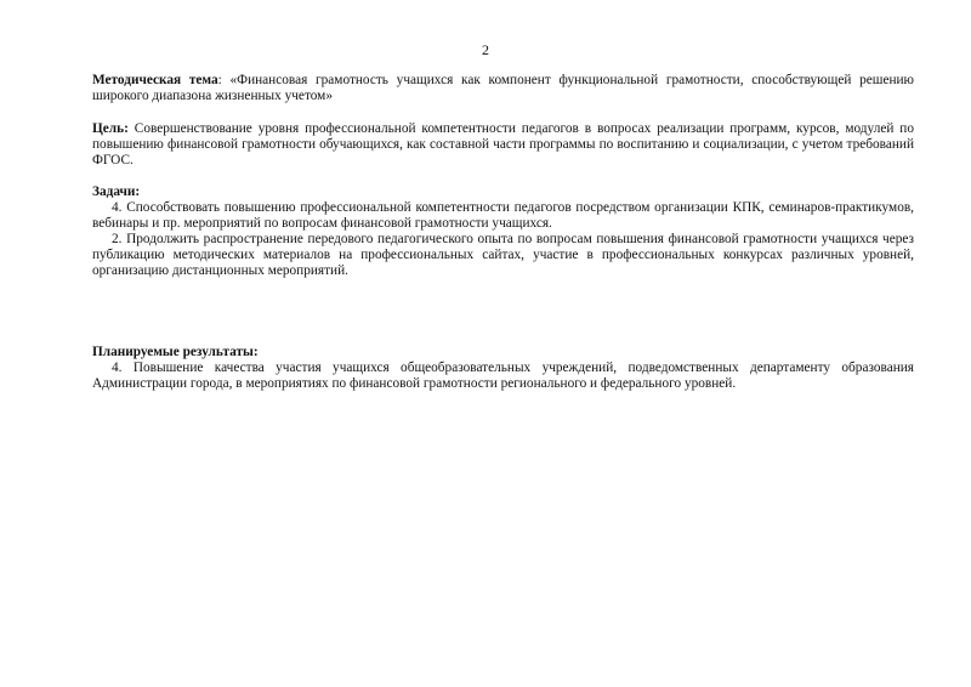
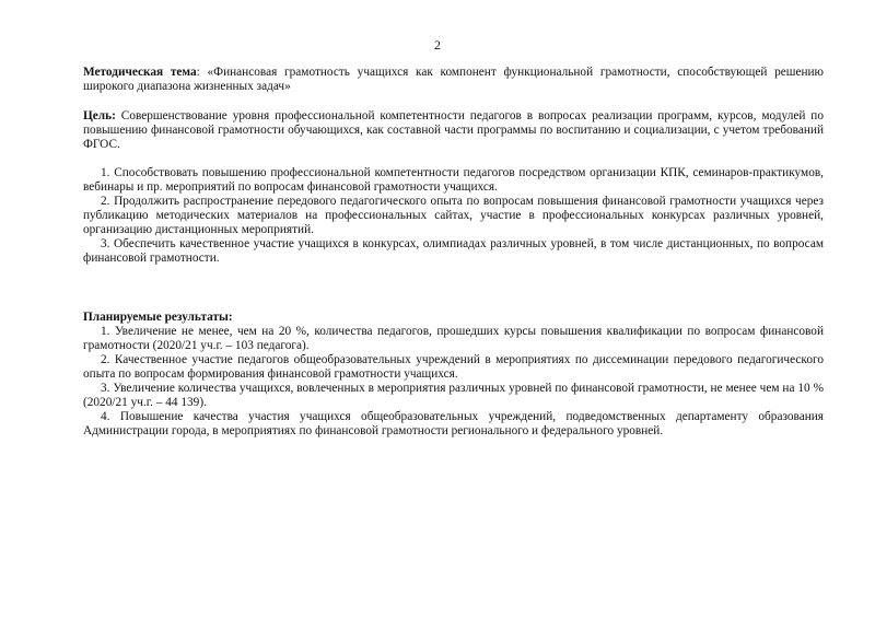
  2
- Методическая тема: «Финансовая грамотность учащихся как компонент функциональной грамотности, способствующей решению широкого диапазона жизненных учетом»
+ Методическая тема: «Финансовая грамотность учащихся как компонент функциональной грамотности, способствующей решению широкого диапазона жизненных задач»
  Цель: Совершенствование уровня профессиональной компетентности педагогов в вопросах реализации программ, курсов, модулей по повышению финансовой грамотности обучающихся, как составной части программы по воспитанию и социализации, с учетом требований ФГОС.
- Задачи:
- 4. Способствовать повышению профессиональной компетентности педагогов посредством организации КПК, семинаров-практикумов, вебинары и пр. мероприятий по вопросам финансовой грамотности учащихся.
+ 1. Способствовать повышению профессиональной компетентности педагогов посредством организации КПК, семинаров-практикумов, вебинары и пр. мероприятий по вопросам финансовой грамотности учащихся.
  2. Продолжить распространение передового педагогического опыта по вопросам повышения финансовой грамотности учащихся через публикацию методических материалов на профессиональных сайтах, участие в профессиональных конкурсах различных уровней, организацию дистанционных мероприятий.
+ 3. Обеспечить качественное участие учащихся в конкурсах, олимпиадах различных уровней, в том числе дистанционных, по вопросам финансовой грамотности.
  Планируемые результаты:
+ 1. Увеличение не менее, чем на 20 %, количества педагогов, прошедших курсы повышения квалификации по вопросам финансовой грамотности (2020/21 уч.г. – 103 педагога).
+ 2. Качественное участие педагогов общеобразовательных учреждений в мероприятиях по диссеминации передового педагогического опыта по вопросам формирования финансовой грамотности учащихся.
+ 3. Увеличение количества учащихся, вовлеченных в мероприятия различных уровней по финансовой грамотности, не менее чем на 10 % (2020/21 уч.г. – 44 139).
  4. Повышение качества участия учащихся общеобразовательных учреждений, подведомственных департаменту образования Администрации города, в мероприятиях по финансовой грамотности регионального и федерального уровней.
